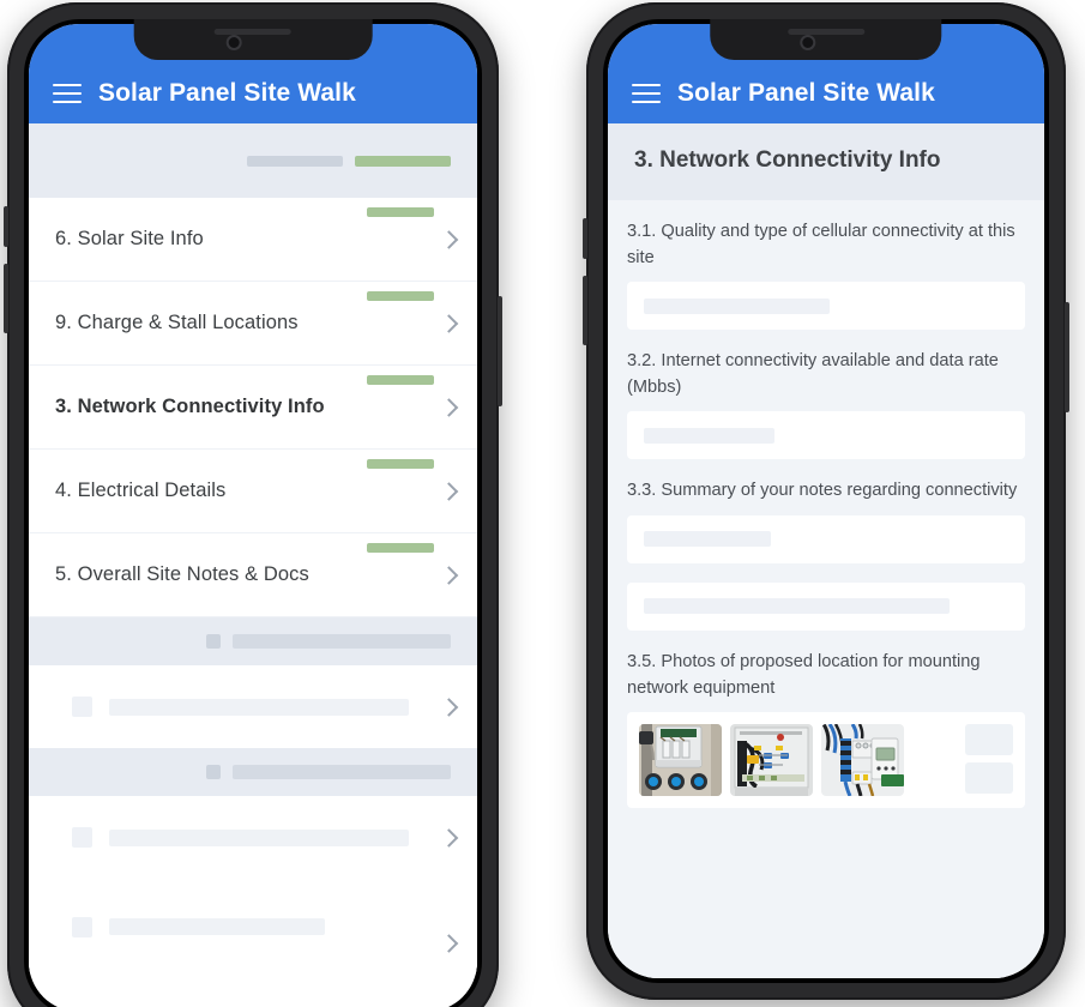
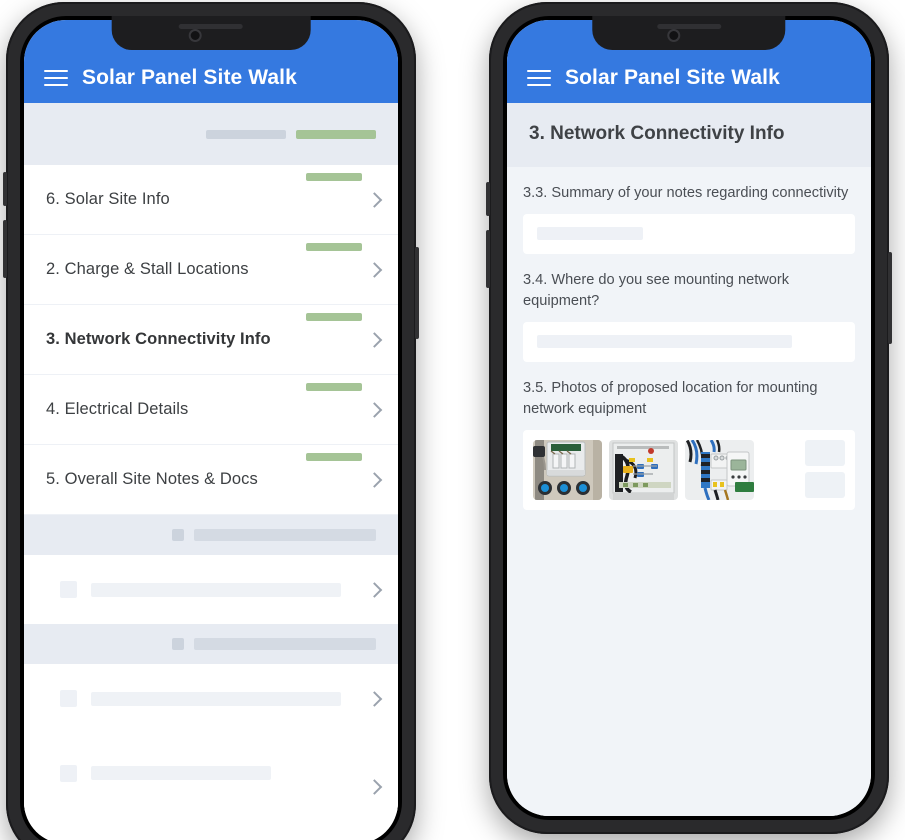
  Solar Panel Site Walk
  6. Solar Site Info
- 9. Charge & Stall Locations
+ 2. Charge & Stall Locations
  3. Network Connectivity Info
  4. Electrical Details
  5. Overall Site Notes & Docs
  Solar Panel Site Walk
  3. Network Connectivity Info
- 3.1. Quality and type of cellular connectivity at this site
- 3.2. Internet connectivity available and data rate (Mbbs)
  3.3. Summary of your notes regarding connectivity
+ 3.4. Where do you see mounting network equipment?
  3.5. Photos of proposed location for mounting network equipment
